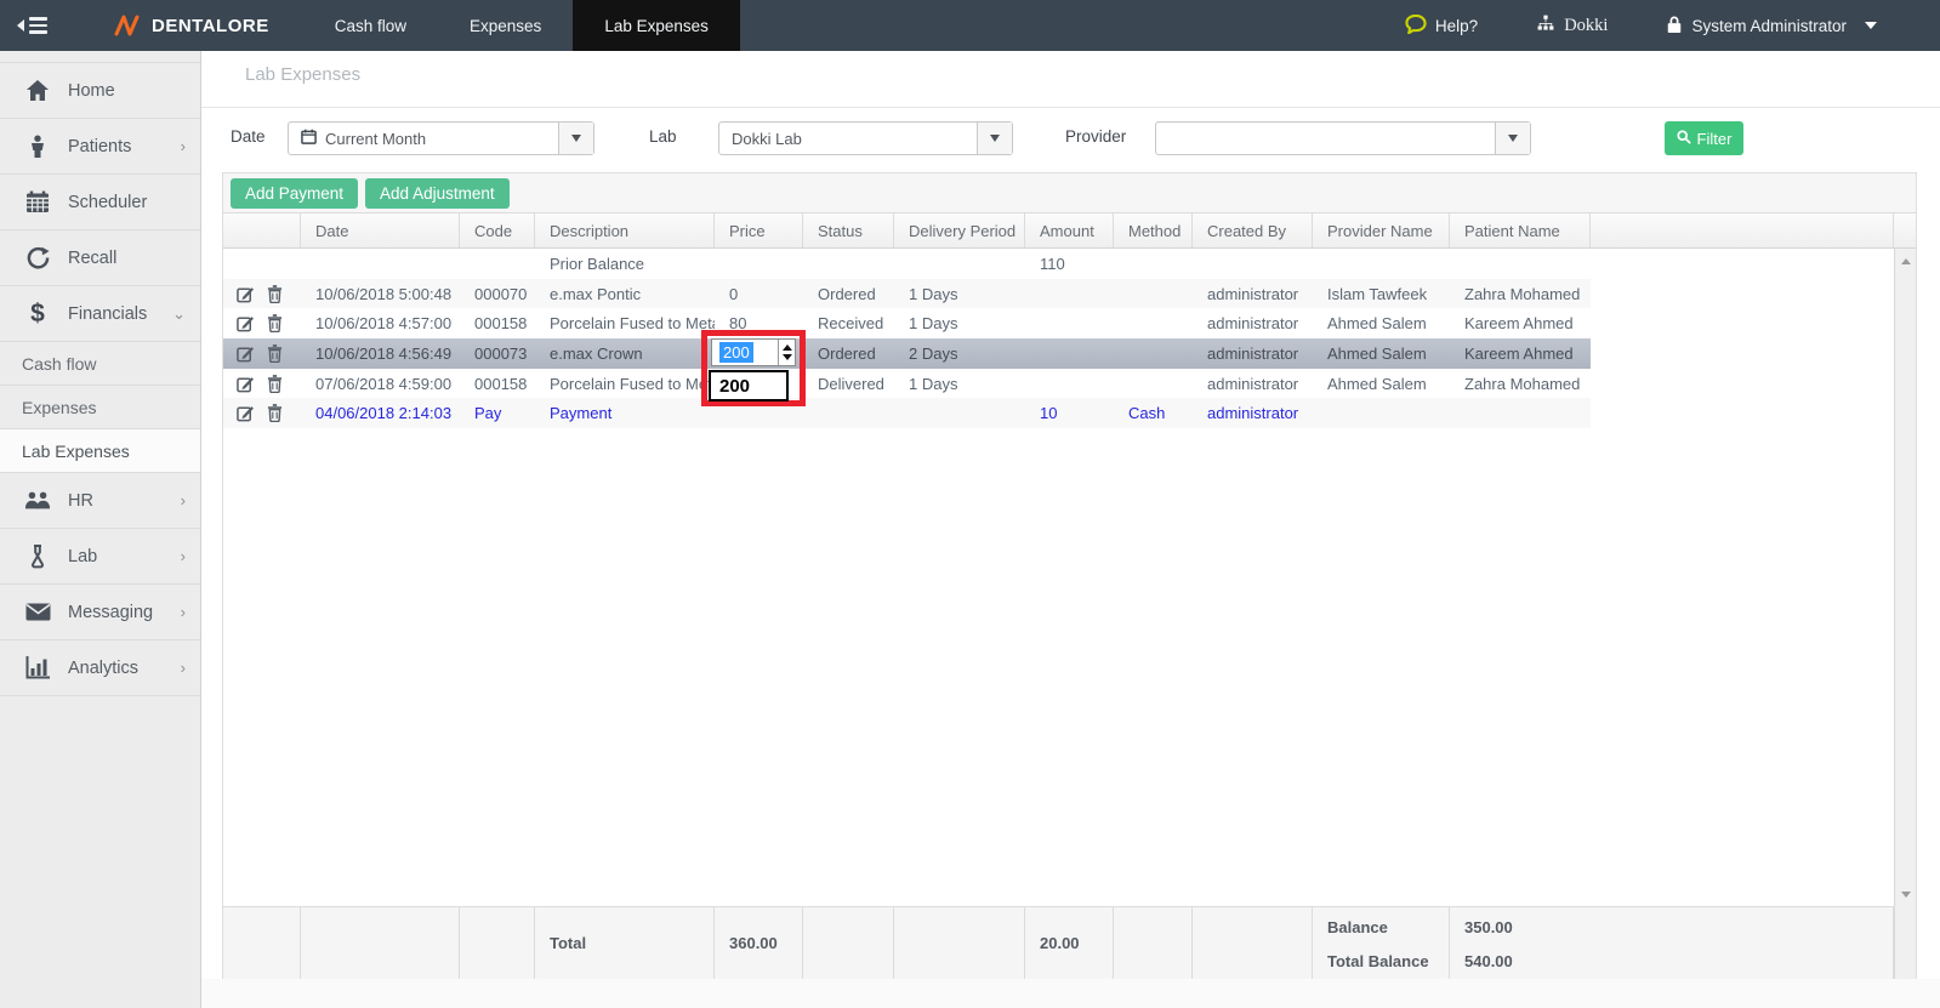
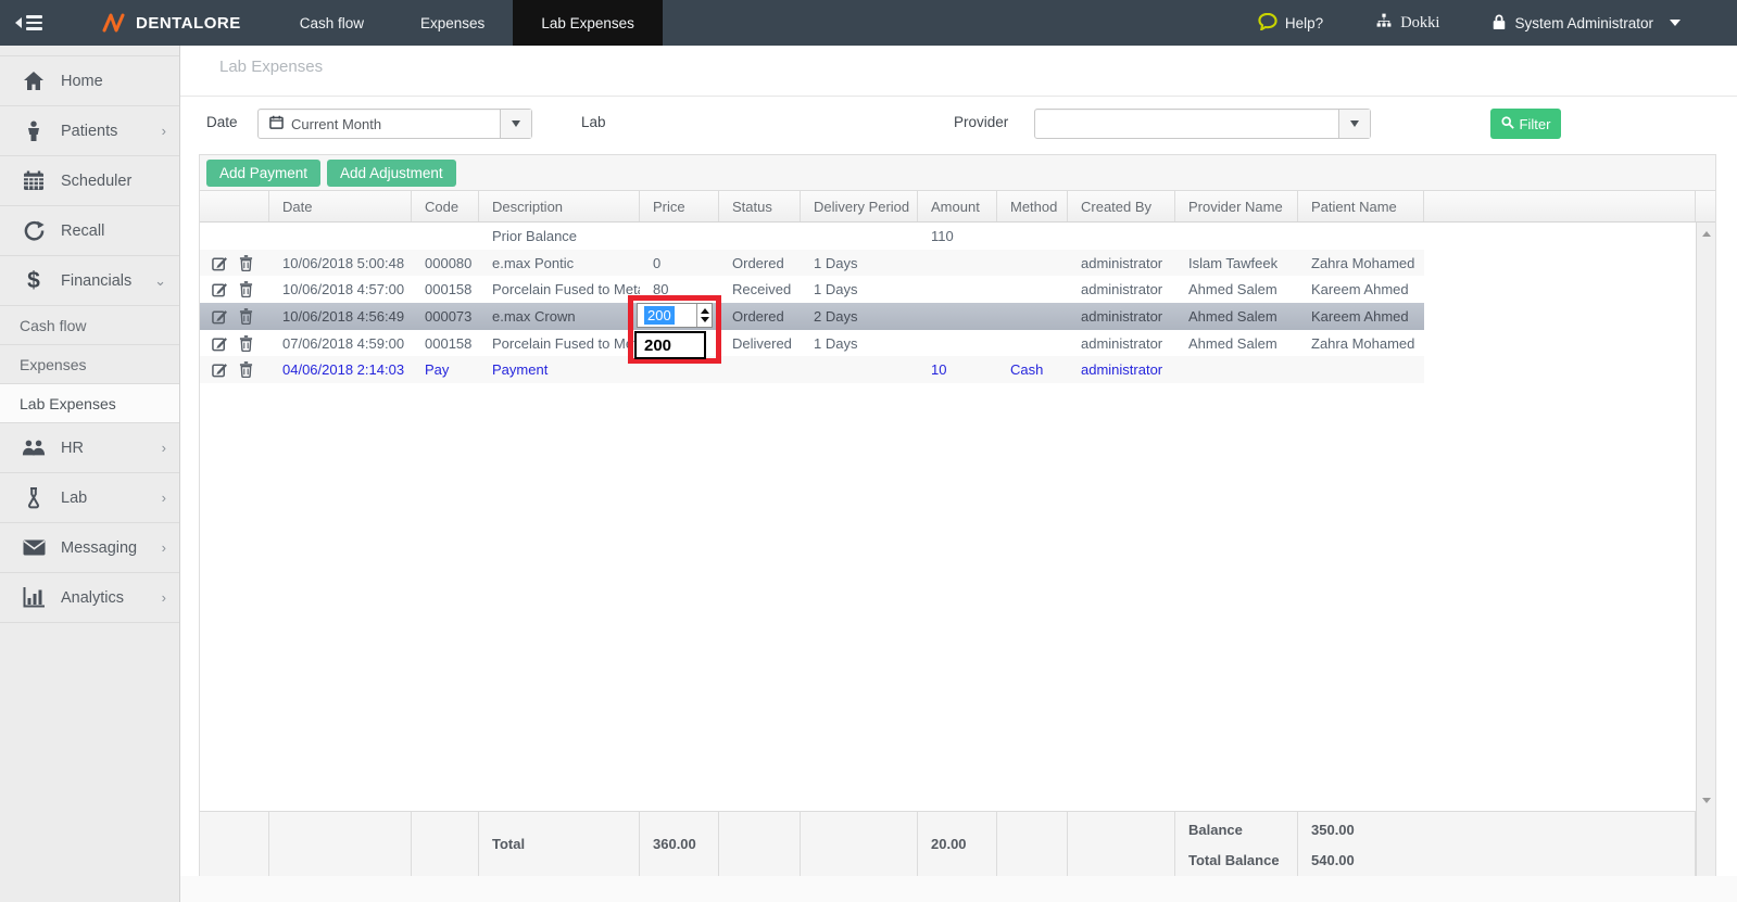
  DENTALORE
  Cash flow
  Expenses
  Lab Expenses
  Help?
  Dokki
  System Administrator
  Home
  Patients
  ›
  Scheduler
  Recall
  $
  Financials
  ⌄
  Cash flow
  Expenses
  Lab Expenses
  HR
  ›
  Lab
  ›
  Messaging
  ›
  Analytics
  ›
  Lab Expenses
  Date
  Current Month
  Lab
- Dokki Lab
  Provider
  Filter
  Add Payment
  Add Adjustment
  Date
  Code
  Description
  Price
  Status
  Delivery Period
  Amount
  Method
  Created By
  Provider Name
  Patient Name
  Prior Balance
  110
  10/06/2018 5:00:48
- 000070
+ 000080
  e.max Pontic
  0
  Ordered
  1 Days
  administrator
  Islam Tawfeek
  Zahra Mohamed
  10/06/2018 4:57:00
  000158
  Porcelain Fused to Met
  80
  Received
  1 Days
  administrator
  Ahmed Salem
  Kareem Ahmed
  10/06/2018 4:56:49
  000073
  e.max Crown
  Ordered
  2 Days
  administrator
  Ahmed Salem
  Kareem Ahmed
  07/06/2018 4:59:00
  000158
  Porcelain Fused to Me
  Delivered
  1 Days
  administrator
  Ahmed Salem
  Zahra Mohamed
  04/06/2018 2:14:03
  Pay
  Payment
  10
  Cash
  administrator
  200
  200
  Total
  360.00
  20.00
  Balance
  Total Balance
  350.00
  540.00
